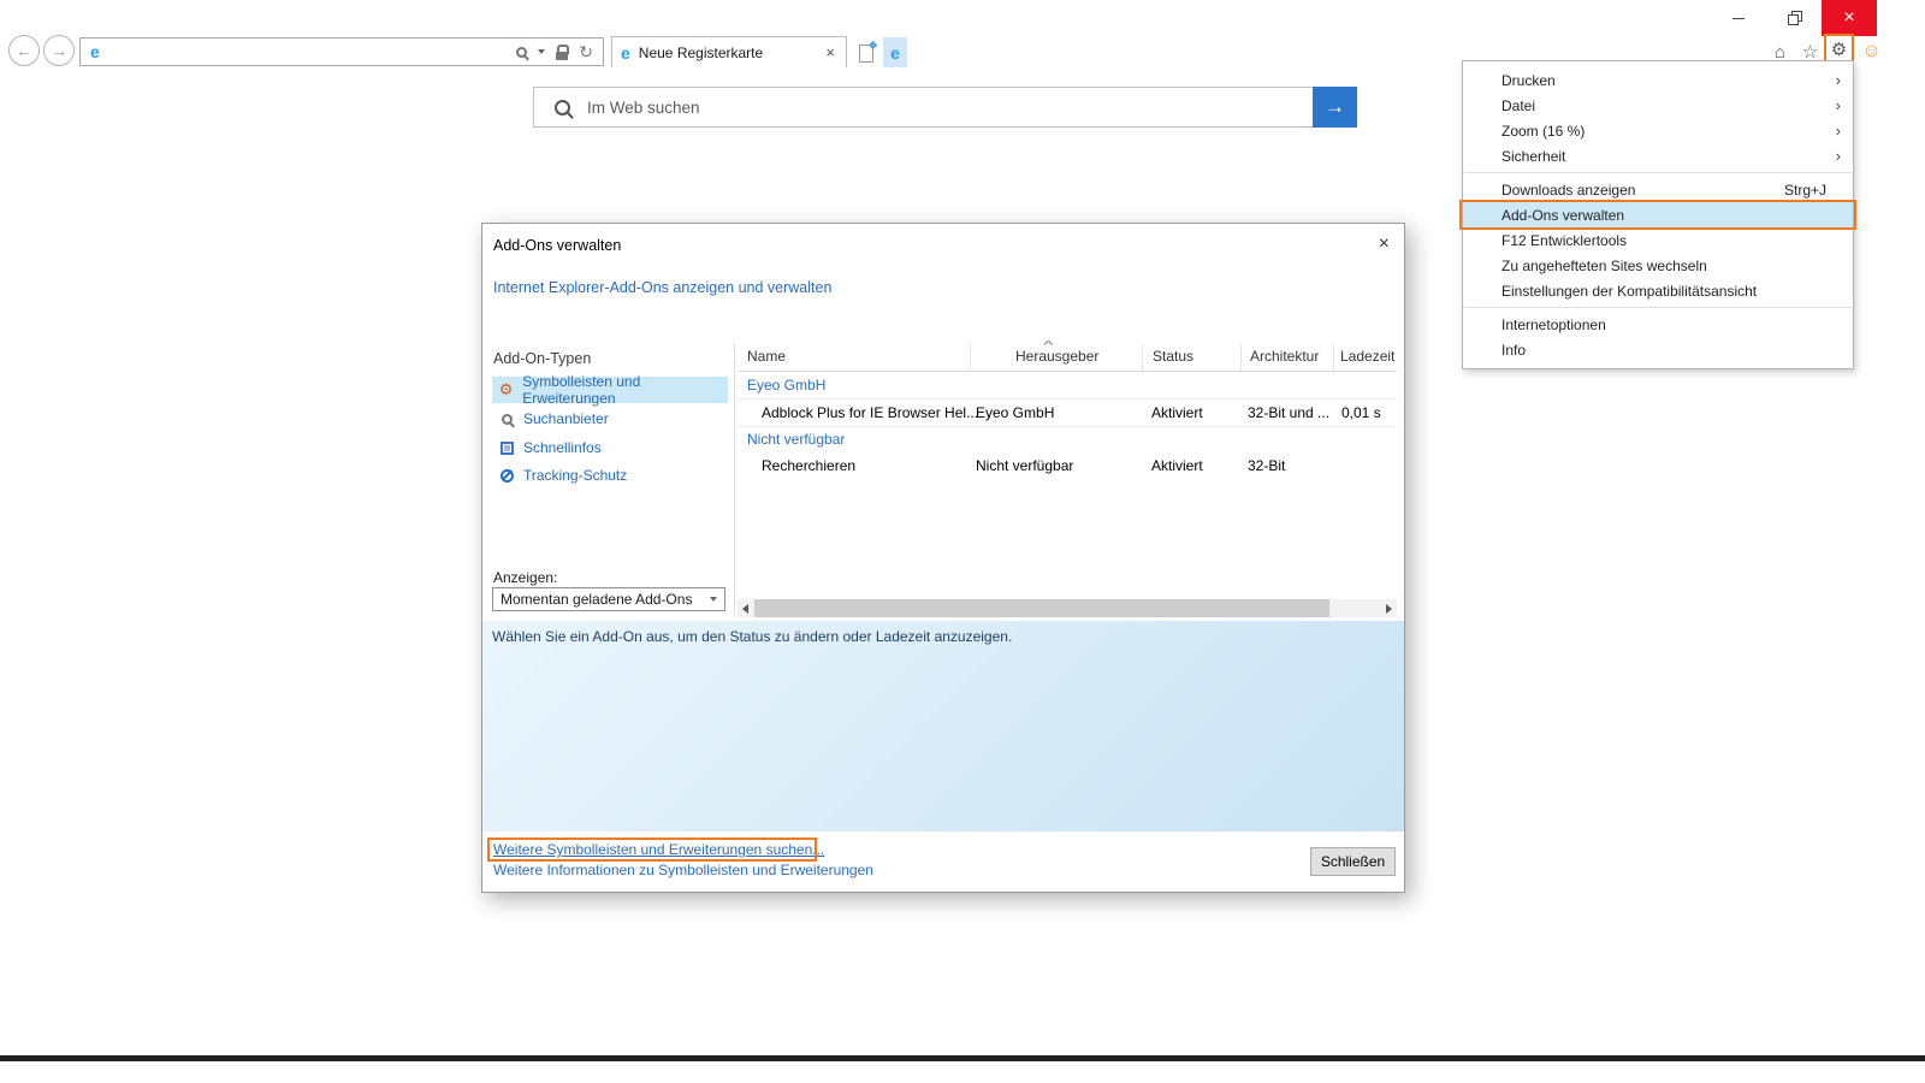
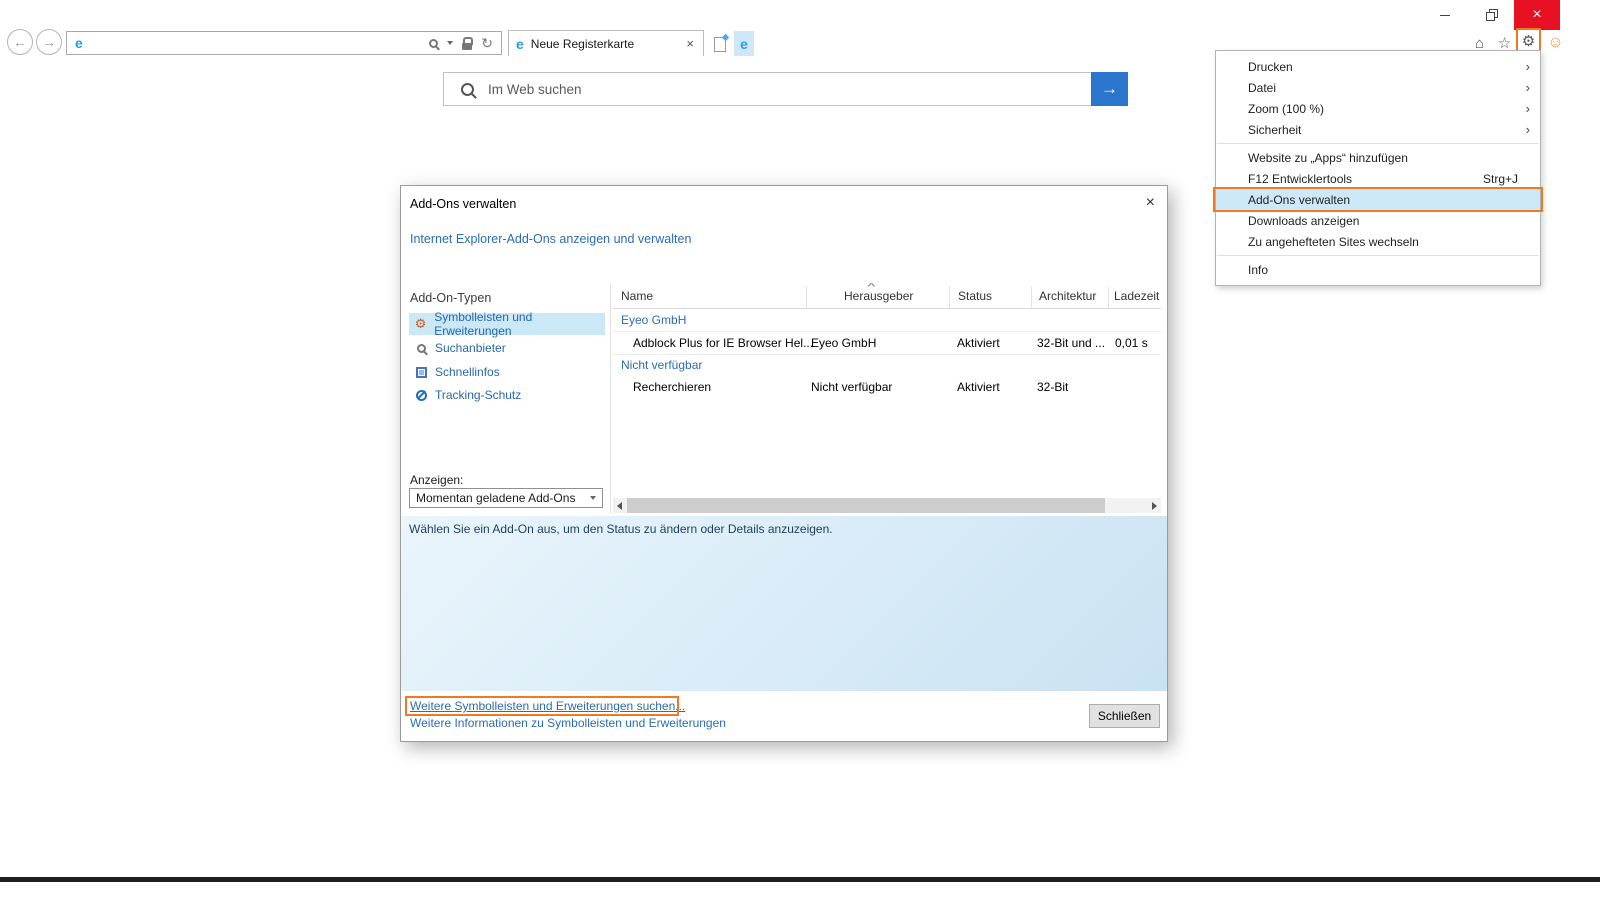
  ×
  ←
  →
  e
  ↻
  e
  Neue Registerkarte
  ×
  e
  ⌂
  ☆
  ⚙
  ☺
  Im Web suchen
  →
  Drucken
  ›
  Datei
  ›
- Zoom (16 %)
+ Zoom (100 %)
  ›
  Sicherheit
  ›
+ Website zu „Apps“ hinzufügen
- Downloads anzeigen
+ F12 Entwicklertools
  Strg+J
  Add-Ons verwalten
- F12 Entwicklertools
+ Downloads anzeigen
  Zu angehefteten Sites wechseln
- Einstellungen der Kompatibilitätsansicht
- Internetoptionen
  Info
  Add-Ons verwalten
  ×
  Internet Explorer-Add-Ons anzeigen und verwalten
  Add-On-Typen
  ⚙
  Symbolleisten und Erweiterungen
  Suchanbieter
  Schnellinfos
  Tracking-Schutz
  Anzeigen:
  Momentan geladene Add-Ons
  Name
  Herausgeber
  Status
  Architektur
  Ladezeit
  ^
  Eyeo GmbH
  Adblock Plus for IE Browser Hel...
  Eyeo GmbH
  Aktiviert
  32-Bit und ...
  0,01 s
  Nicht verfügbar
  Recherchieren
  Nicht verfügbar
  Aktiviert
  32-Bit
- Wählen Sie ein Add-On aus, um den Status zu ändern oder Ladezeit anzuzeigen.
+ Wählen Sie ein Add-On aus, um den Status zu ändern oder Details anzuzeigen.
  Weitere Symbolleisten und Erweiterungen suchen...
  Weitere Informationen zu Symbolleisten und Erweiterungen
  Schließen
